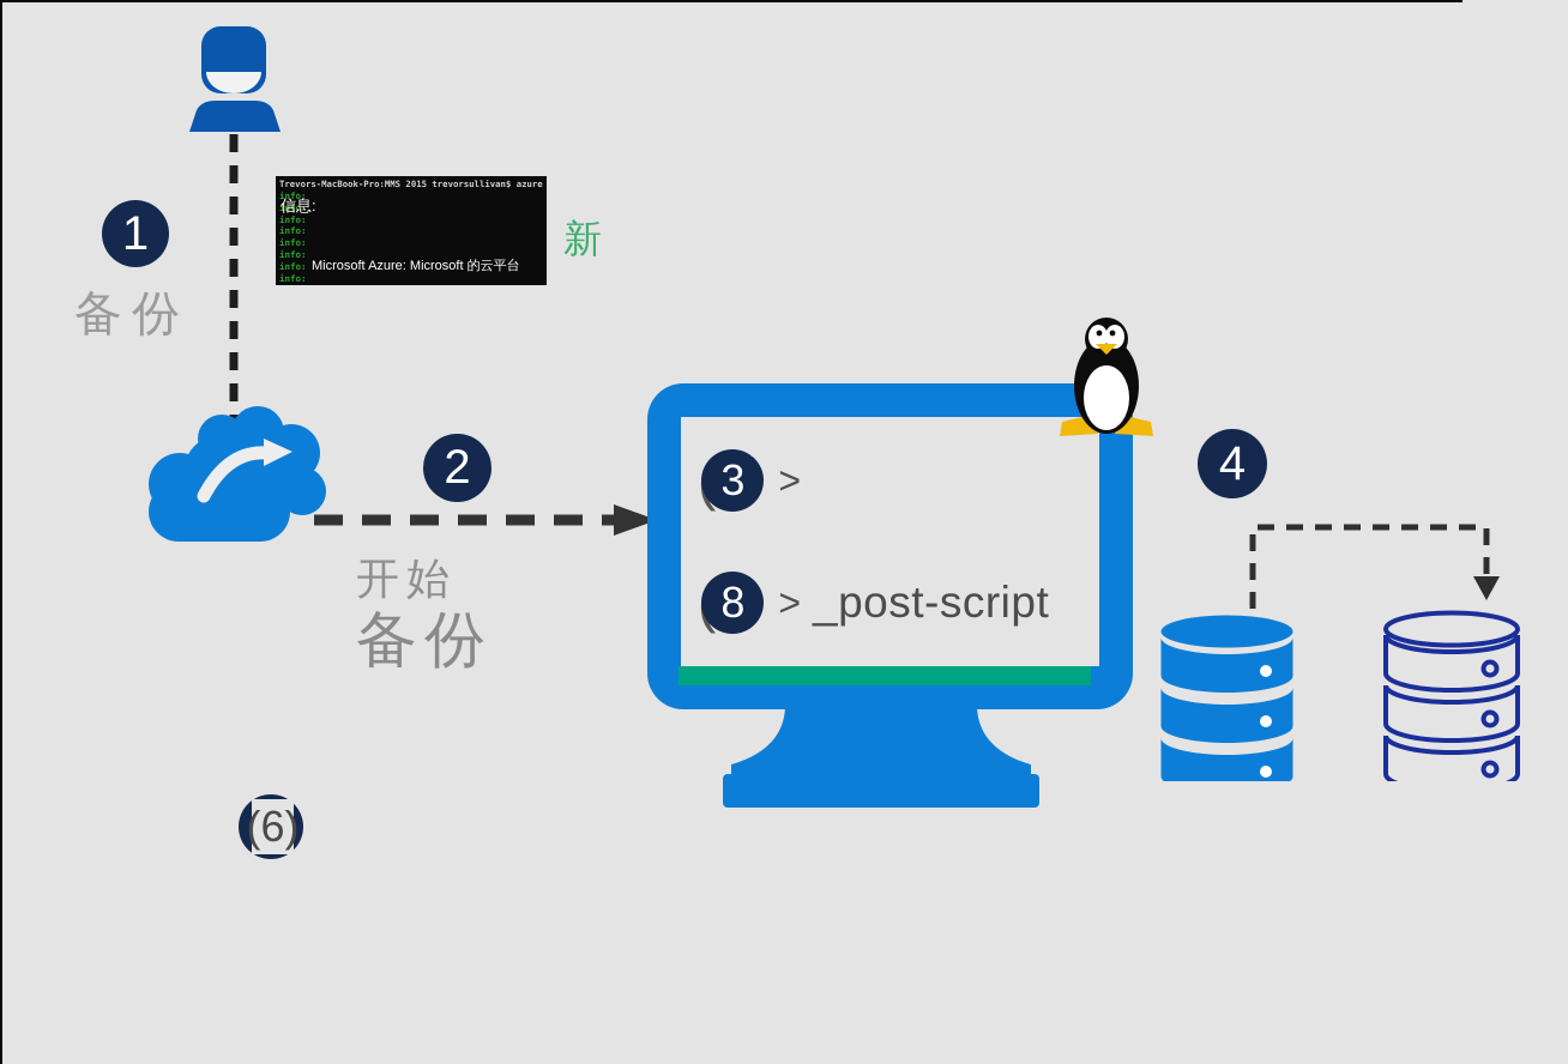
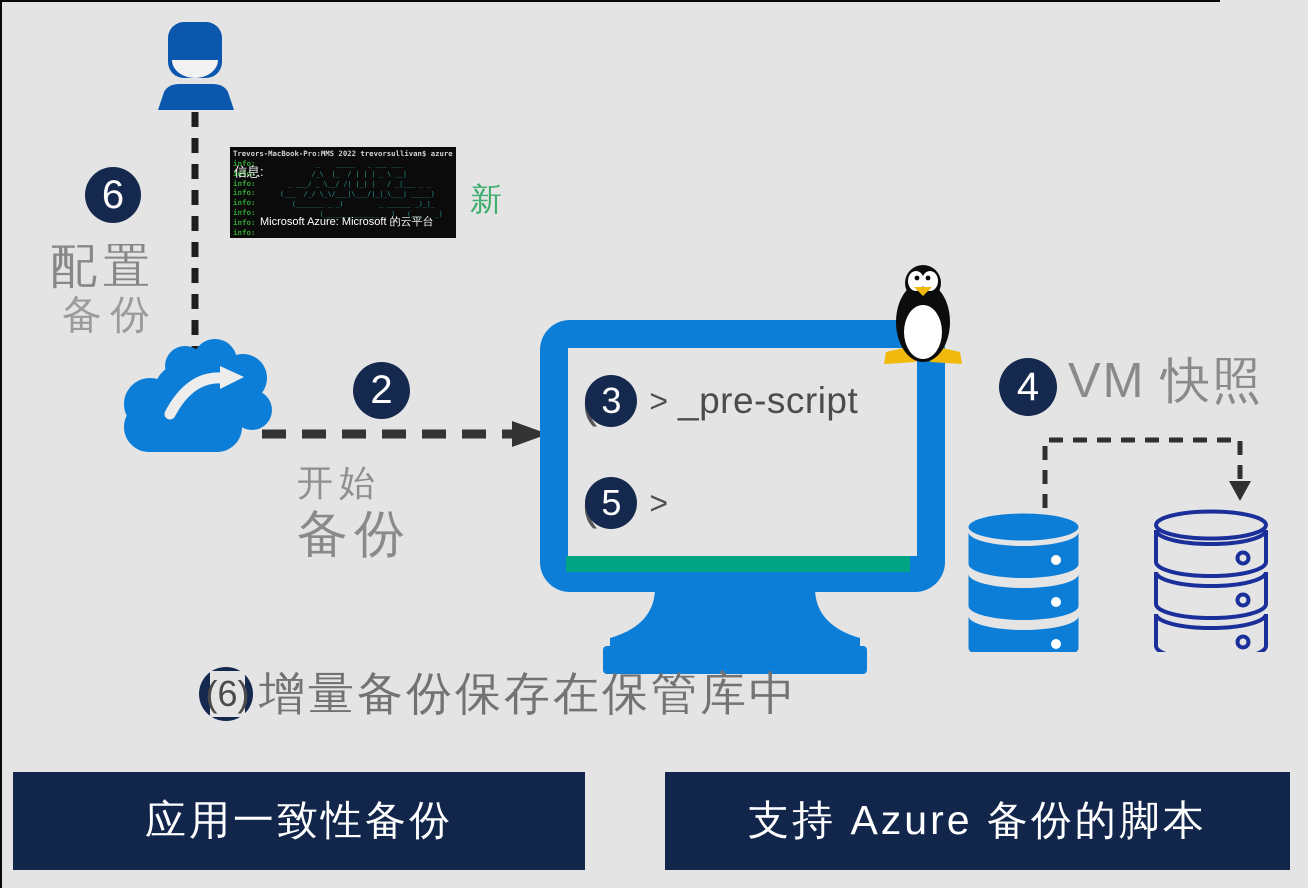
- 1
+ 6
+ 配置
  备份
- Trevors-MacBook-Pro:MMS 2015 trevorsullivan$ azure
+ Trevors-MacBook-Pro:MMS 2022 trevorsullivan$ azure
  info:
  info:
  info:
  info:
  info:
  info:
  info:
  info:
+ _ _____ _ ___ ___
+ /_\ |_ / | | | _ \ __|
+ _ ___/ _ \__/ /| |_| | / _|___ _ _
+ (___ /_/ \_\/___|\___/|_|_\___| _____)
+ (_______ _ _) _ ______ _)_|_
+ (______________ _ ) (___ _ _)
  信息:
  Microsoft Azure: Microsoft 的云平台
  新
  2
  开始
  备份
  3
  >
+ _pre-script
- 8
+ 5
  >
- _post-script
  4
+ VM 快照
  (6)
+ 增量备份保存在保管库中
+ 应用一致性备份
+ 支持 Azure 备份的脚本
